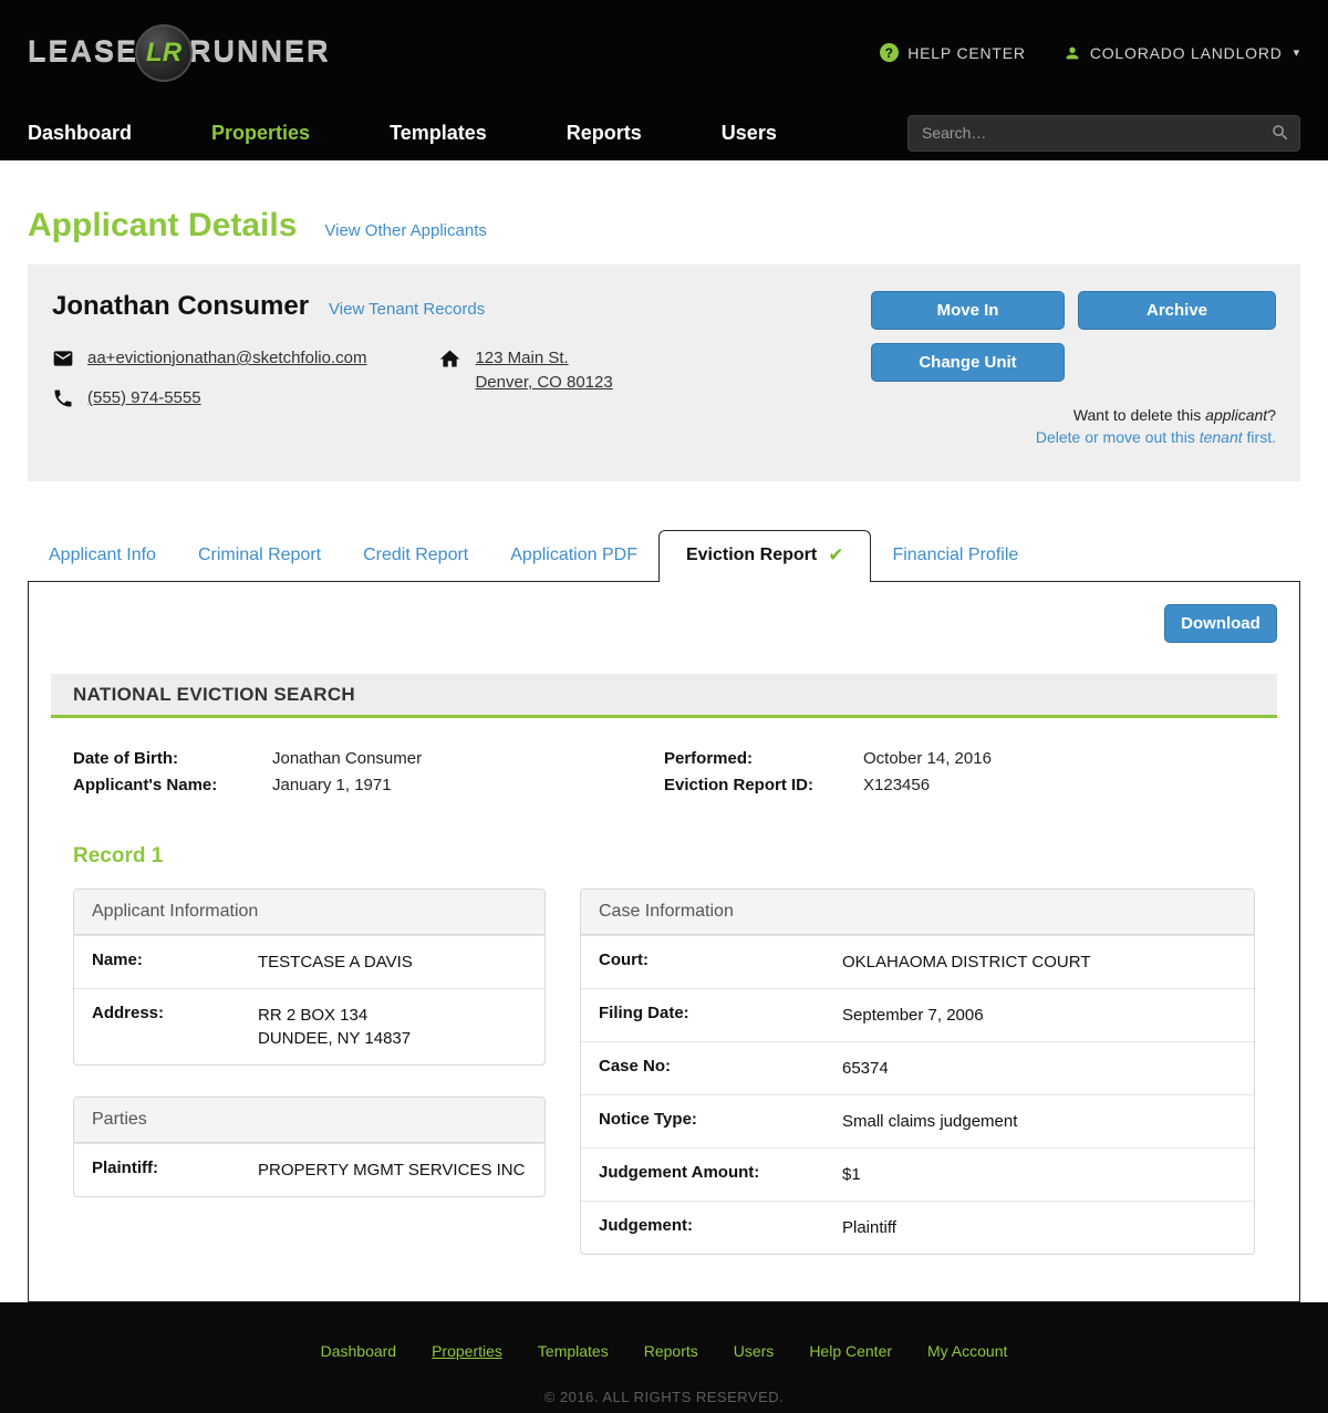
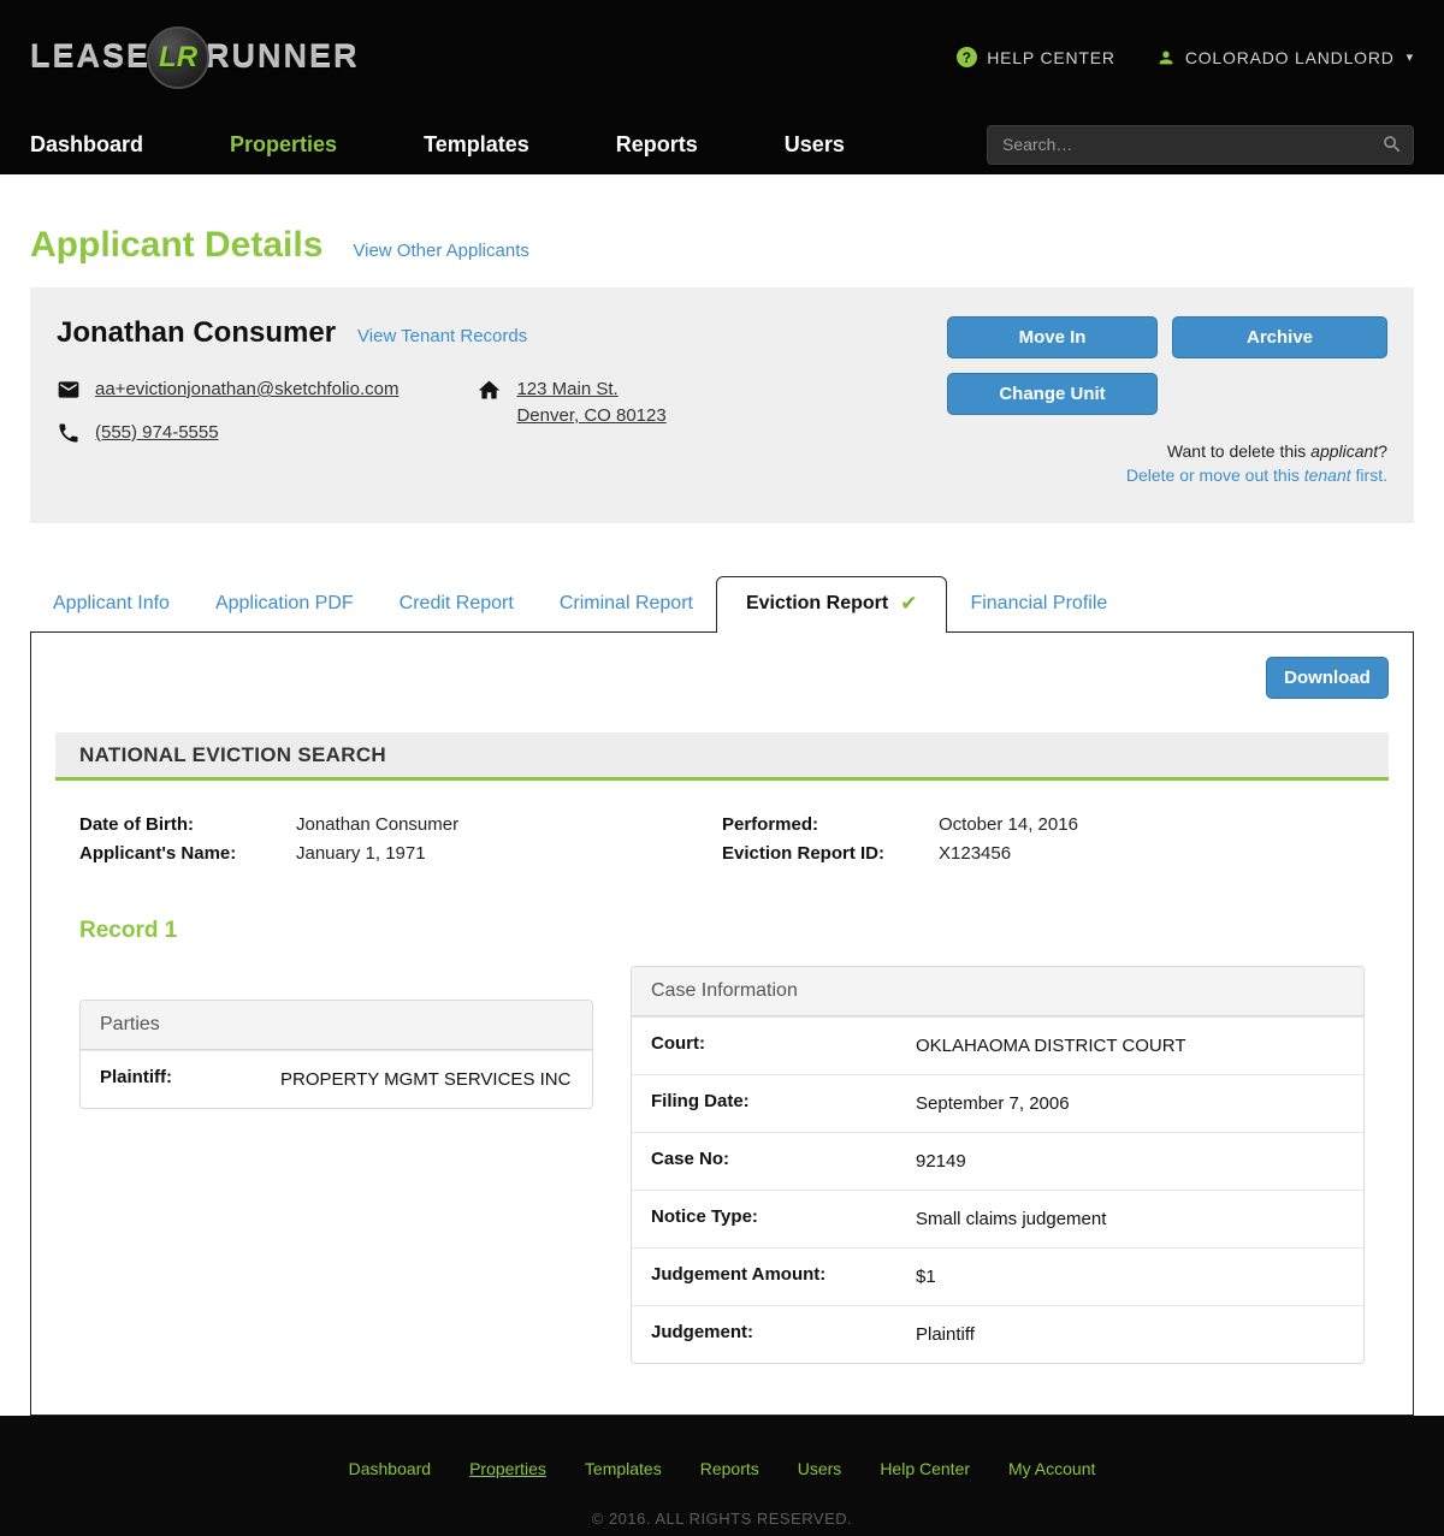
  LEASE
  LR
  RUNNER
  ?
  HELP CENTER
  COLORADO LANDLORD
  ▾
  Dashboard
  Properties
  Templates
  Reports
  Users
  Search…
  Applicant Details
  View Other Applicants
  Jonathan Consumer
  View Tenant Records
  aa+evictionjonathan@sketchfolio.com
  (555) 974-5555
  123 Main St.
  Denver, CO 80123
  Move In
  Archive
  Change Unit
  Want to delete this applicant?
  Delete or move out this tenant first.
  Applicant Info
- Criminal Report
+ Application PDF
  Credit Report
- Application PDF
+ Criminal Report
  Eviction Report
  ✔
  Financial Profile
  Download
  NATIONAL EVICTION SEARCH
  Date of Birth:
  Jonathan Consumer
  Applicant's Name:
  January 1, 1971
  Performed:
  October 14, 2016
  Eviction Report ID:
  X123456
  Record 1
- Applicant Information
- Name:
- TESTCASE A DAVIS
- Address:
- RR 2 BOX 134
- DUNDEE, NY 14837
  Parties
  Plaintiff:
  PROPERTY MGMT SERVICES INC
  Case Information
  Court:
  OKLAHAOMA DISTRICT COURT
  Filing Date:
  September 7, 2006
  Case No:
- 65374
+ 92149
  Notice Type:
  Small claims judgement
  Judgement Amount:
  $1
  Judgement:
  Plaintiff
  Dashboard
  Properties
  Templates
  Reports
  Users
  Help Center
  My Account
  © 2016. ALL RIGHTS RESERVED.
